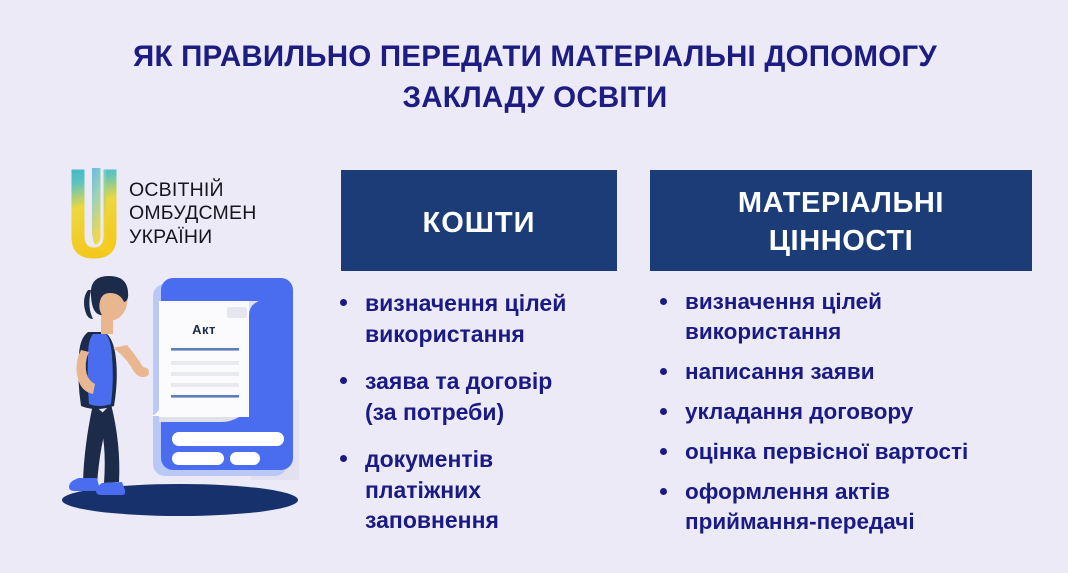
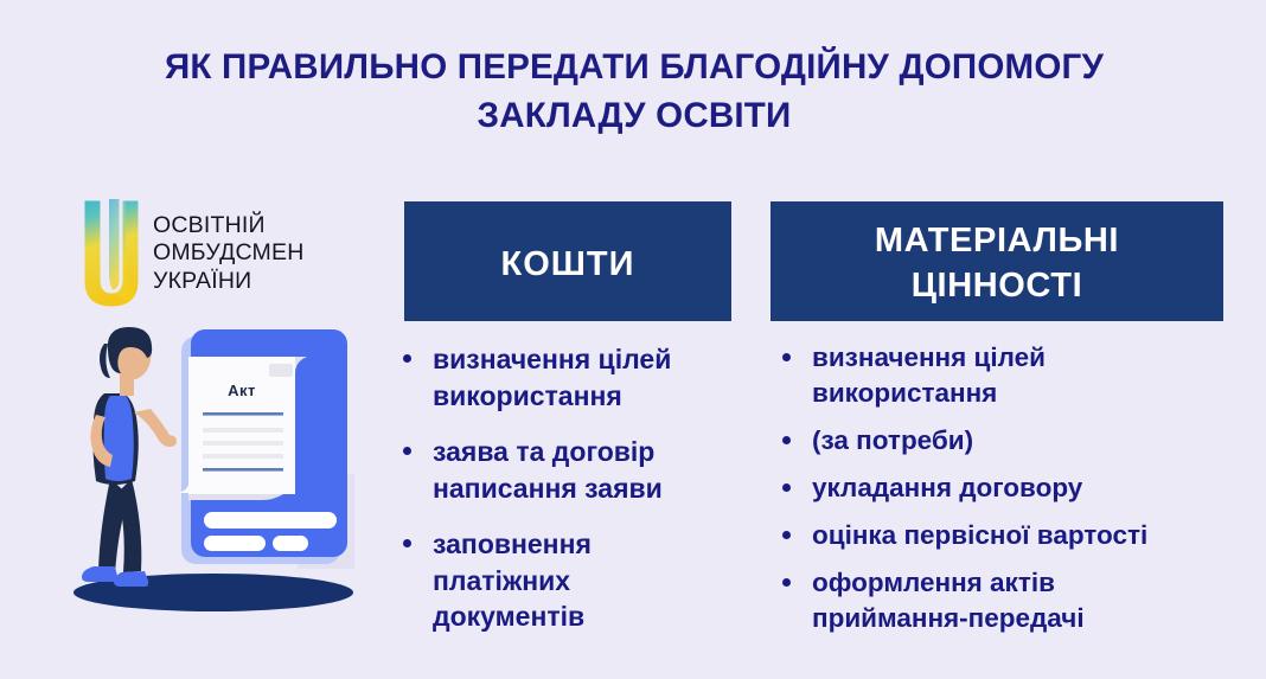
- ЯК ПРАВИЛЬНО ПЕРЕДАТИ МАТЕРІАЛЬНІ ДОПОМОГУ
+ ЯК ПРАВИЛЬНО ПЕРЕДАТИ БЛАГОДІЙНУ ДОПОМОГУ
  ЗАКЛАДУ ОСВІТИ
  ОСВІТНІЙ
  ОМБУДСМЕН
  УКРАЇНИ
  Акт
  КОШТИ
  МАТЕРІАЛЬНІ
  ЦІННОСТІ
  визначення цілей
  використання
  заява та договір
- (за потреби)
+ написання заяви
- документів
+ заповнення
  платіжних
- заповнення
+ документів
  визначення цілей
  використання
- написання заяви
+ (за потреби)
  укладання договору
  оцінка первісної вартості
  оформлення актів
  приймання-передачі
